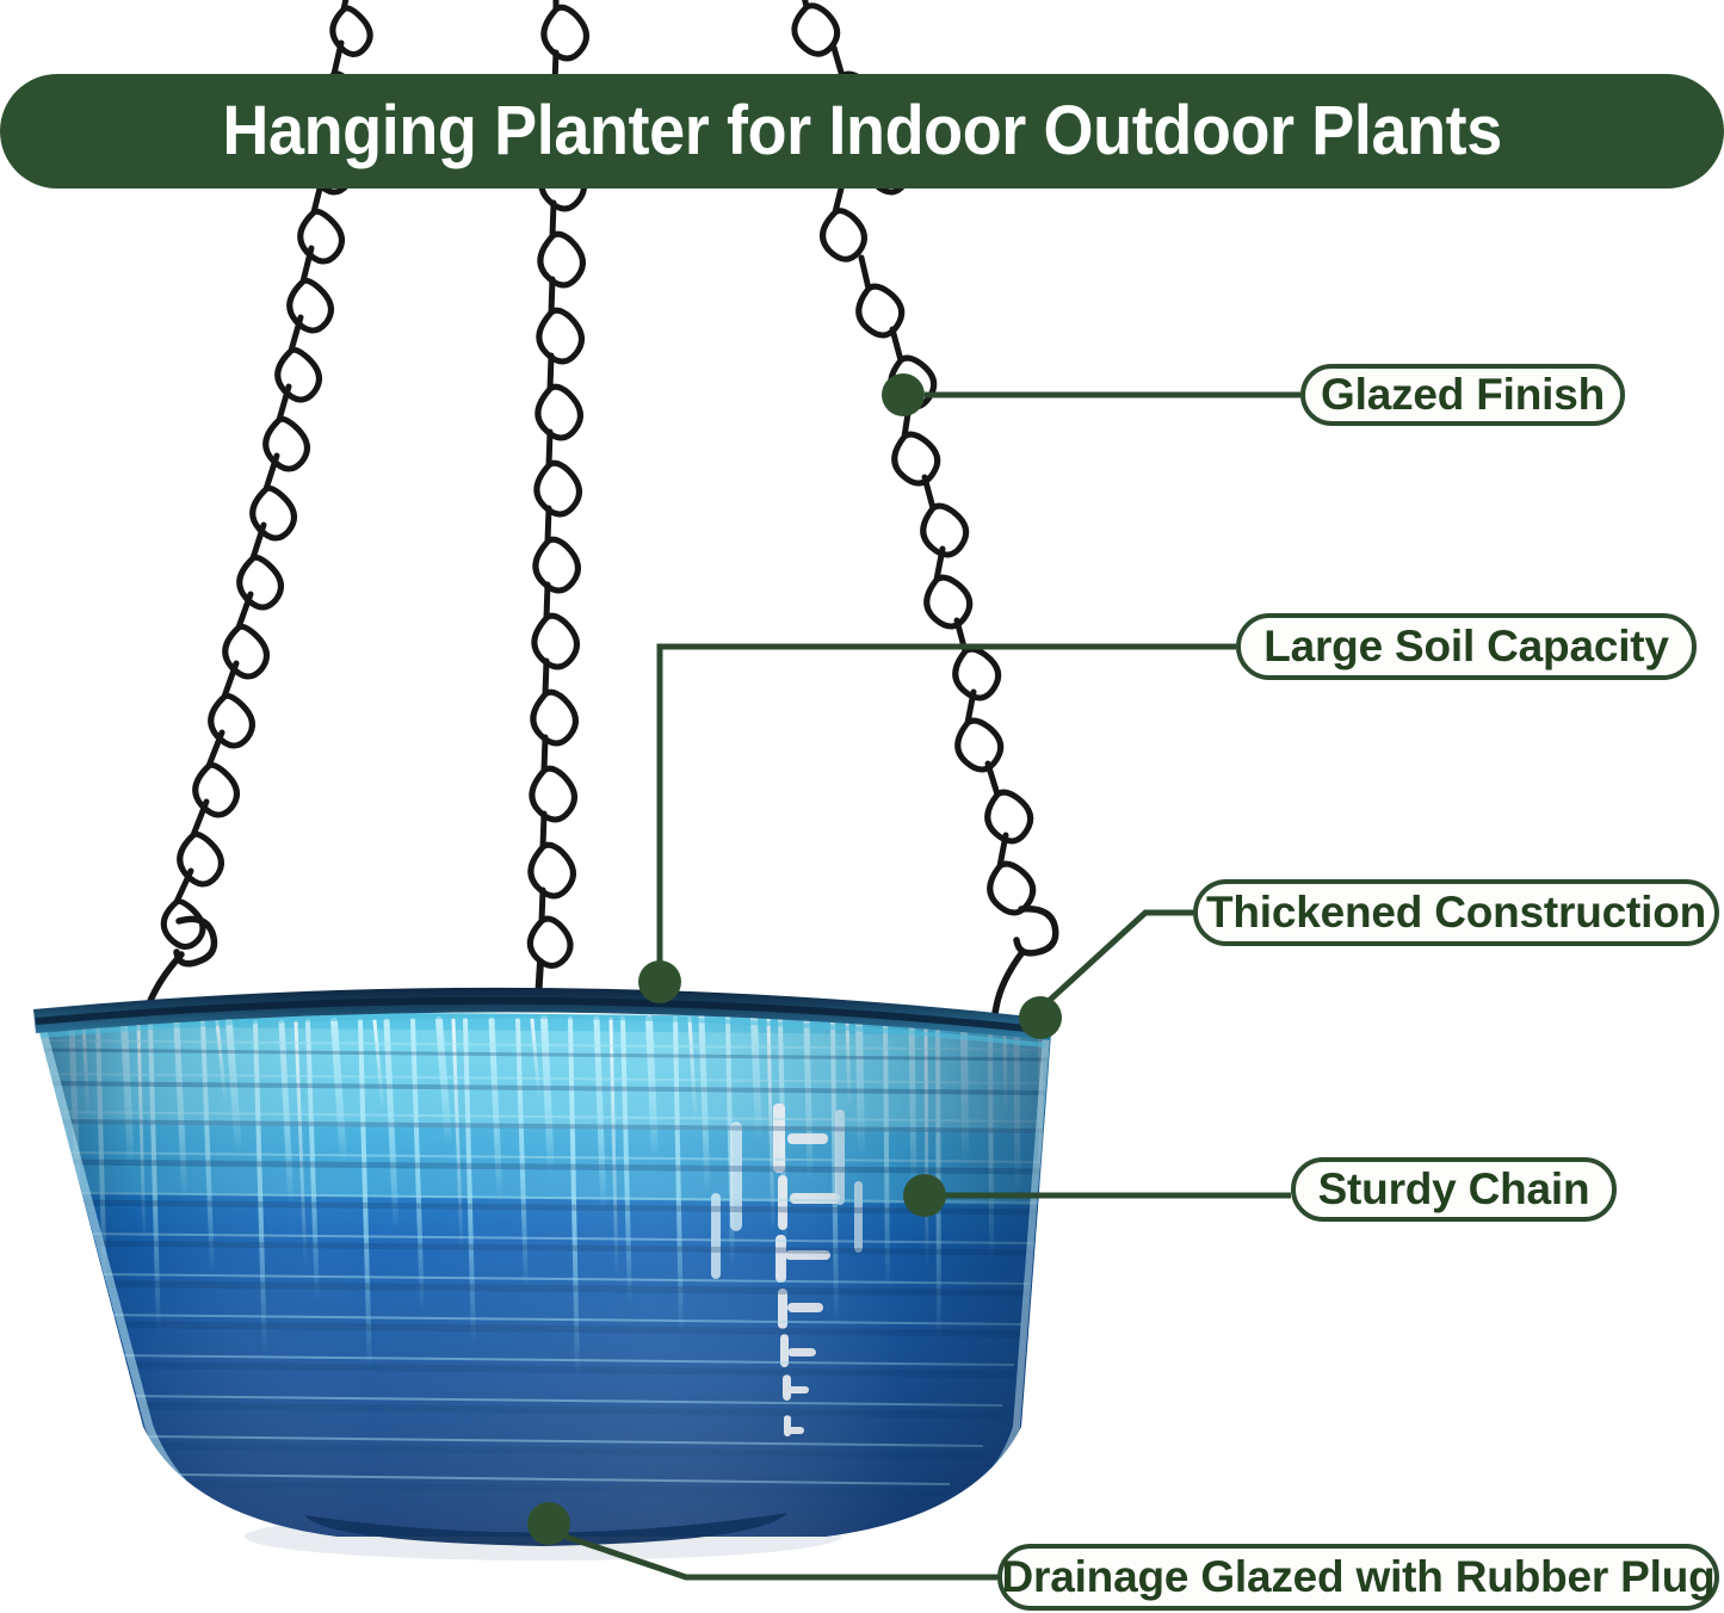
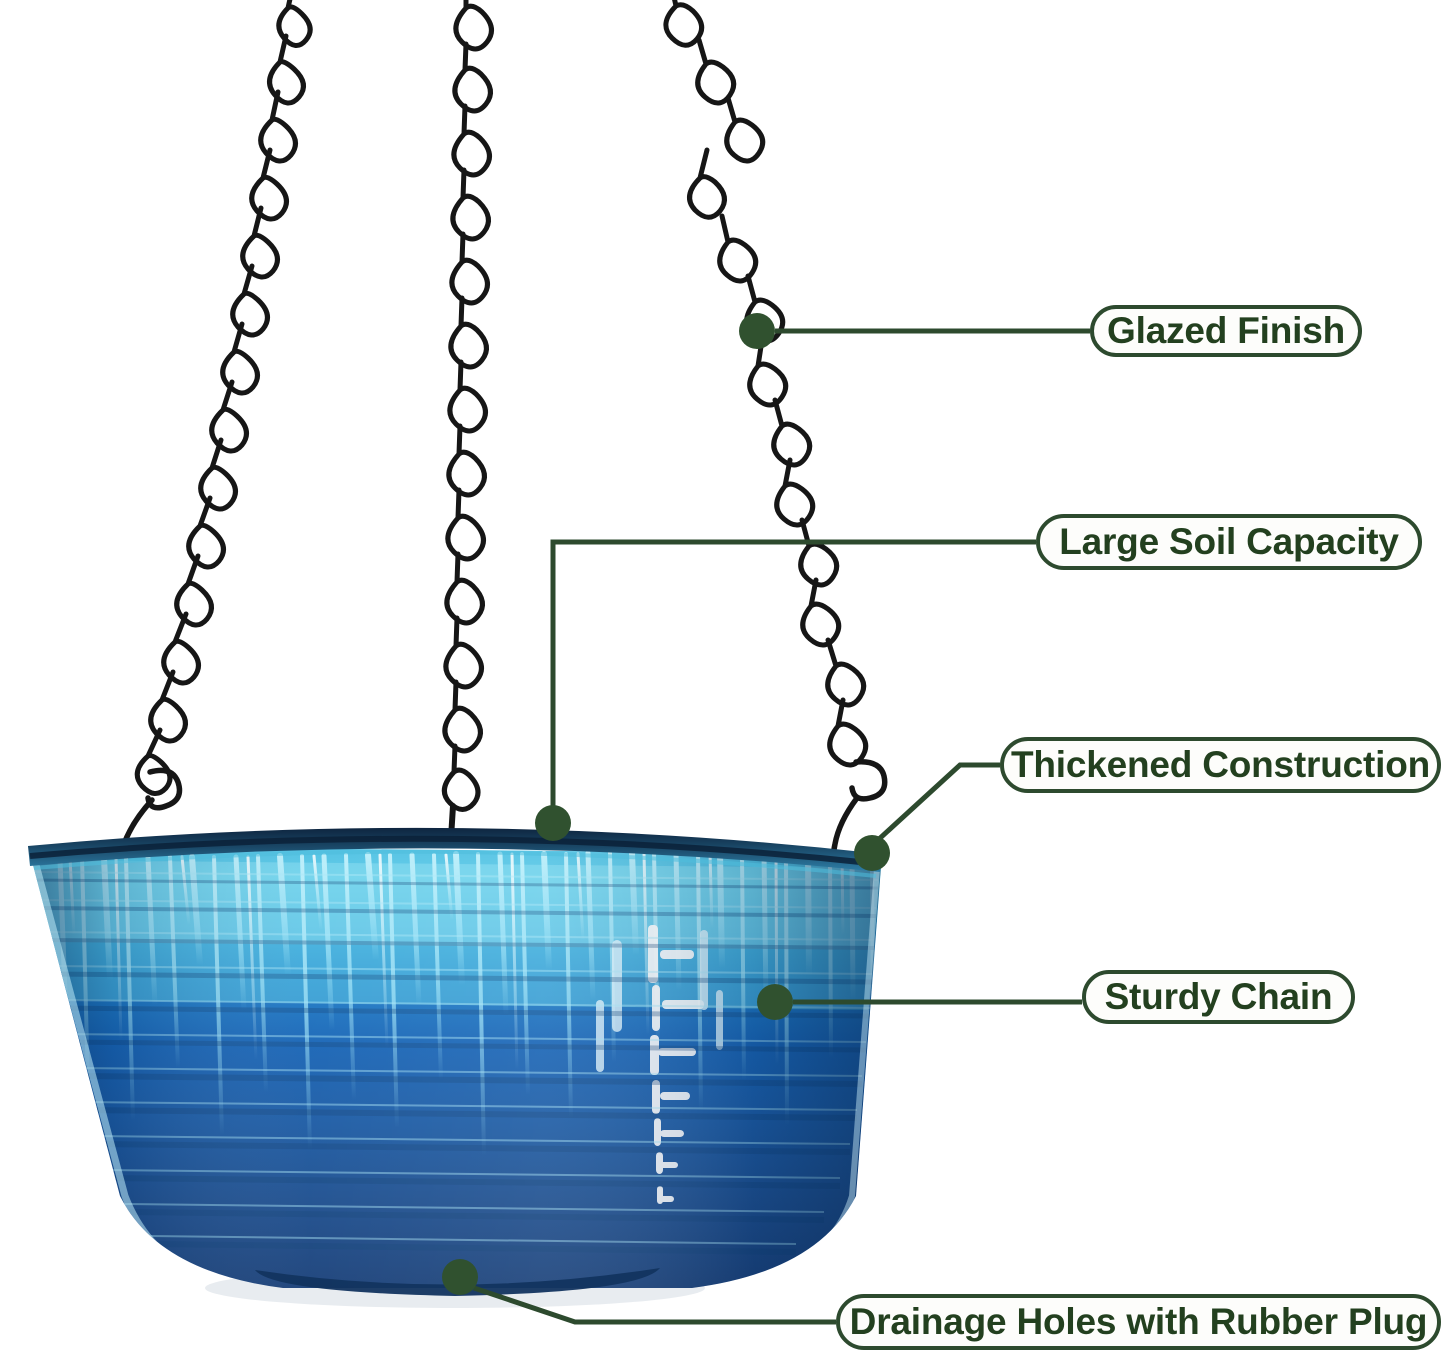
- Hanging Planter for Indoor Outdoor Plants
  Glazed Finish
  Large Soil Capacity
  Thickened Construction
  Sturdy Chain
- Drainage Glazed with Rubber Plug
+ Drainage Holes with Rubber Plug
